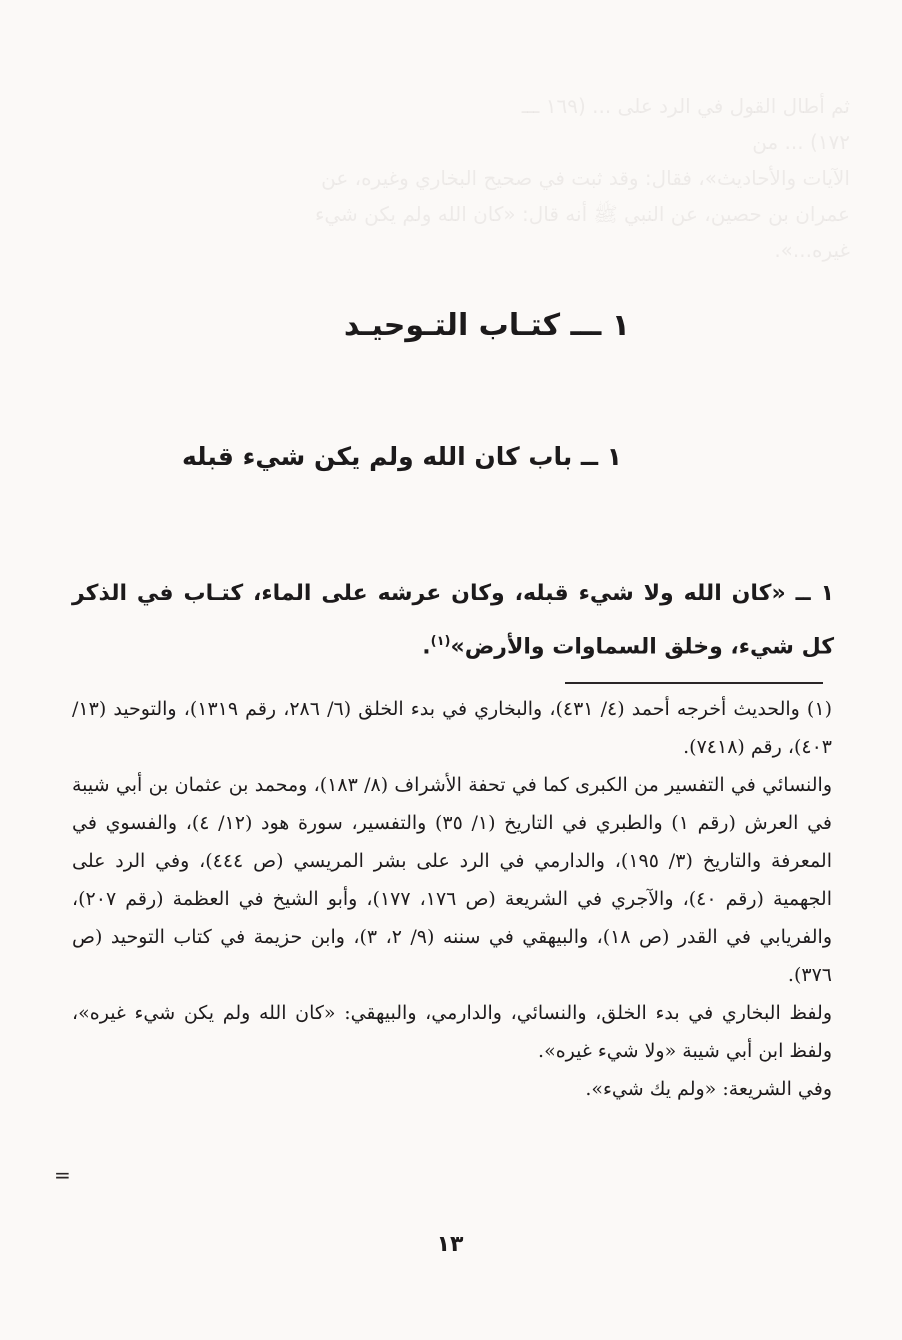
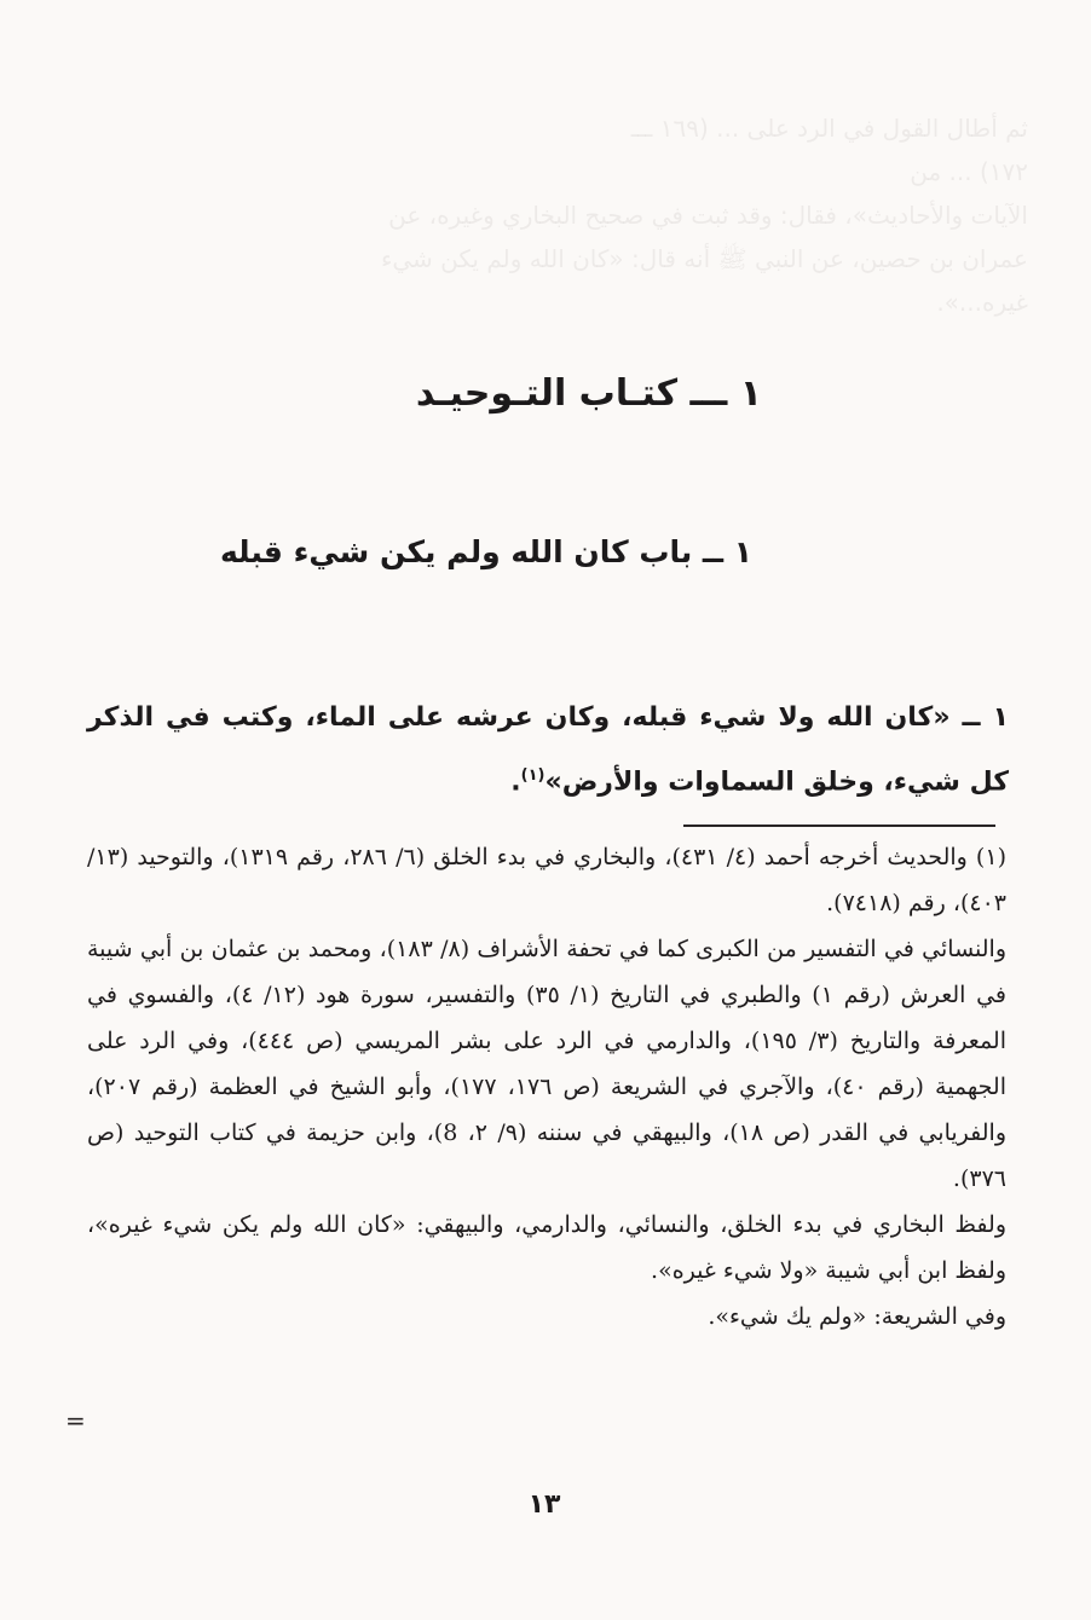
  ١ ـــ كتـاب التـوحيـد
  ١ ــ باب كان الله ولم يكن شيء قبله
- ١ ــ «كان الله ولا شيء قبله، وكان عرشه على الماء، كتـاب في الذكر كل شيء، وخلق السماوات والأرض»(١).
+ ١ ــ «كان الله ولا شيء قبله، وكان عرشه على الماء، وكتب في الذكر كل شيء، وخلق السماوات والأرض»(١).
  (١) والحديث أخرجه أحمد (٤/ ٤٣١)، والبخاري في بدء الخلق (٦/ ٢٨٦، رقم ١٣١٩)، والتوحيد (١٣/ ٤٠٣)، رقم (٧٤١٨).
- والنسائي في التفسير من الكبرى كما في تحفة الأشراف (٨/ ١٨٣)، ومحمد بن عثمان بن أبي شيبة في العرش (رقم ١) والطبري في التاريخ (١/ ٣٥) والتفسير، سورة هود (١٢/ ٤)، والفسوي في المعرفة والتاريخ (٣/ ١٩٥)، والدارمي في الرد على بشر المريسي (ص ٤٤٤)، وفي الرد على الجهمية (رقم ٤٠)، والآجري في الشريعة (ص ١٧٦، ١٧٧)، وأبو الشيخ في العظمة (رقم ٢٠٧)، والفريابي في القدر (ص ١٨)، والبيهقي في سننه (٩/ ٢، ٣)، وابن حزيمة في كتاب التوحيد (ص ٣٧٦).
+ والنسائي في التفسير من الكبرى كما في تحفة الأشراف (٨/ ١٨٣)، ومحمد بن عثمان بن أبي شيبة في العرش (رقم ١) والطبري في التاريخ (١/ ٣٥) والتفسير، سورة هود (١٢/ ٤)، والفسوي في المعرفة والتاريخ (٣/ ١٩٥)، والدارمي في الرد على بشر المريسي (ص ٤٤٤)، وفي الرد على الجهمية (رقم ٤٠)، والآجري في الشريعة (ص ١٧٦، ١٧٧)، وأبو الشيخ في العظمة (رقم ٢٠٧)، والفريابي في القدر (ص ١٨)، والبيهقي في سننه (٩/ ٢، 8)، وابن حزيمة في كتاب التوحيد (ص ٣٧٦).
  ولفظ البخاري في بدء الخلق، والنسائي، والدارمي، والبيهقي: «كان الله ولم يكن شيء غيره»، ولفظ ابن أبي شيبة «ولا شيء غيره».
  وفي الشريعة: «ولم يك شيء».
  =
  ١٣
